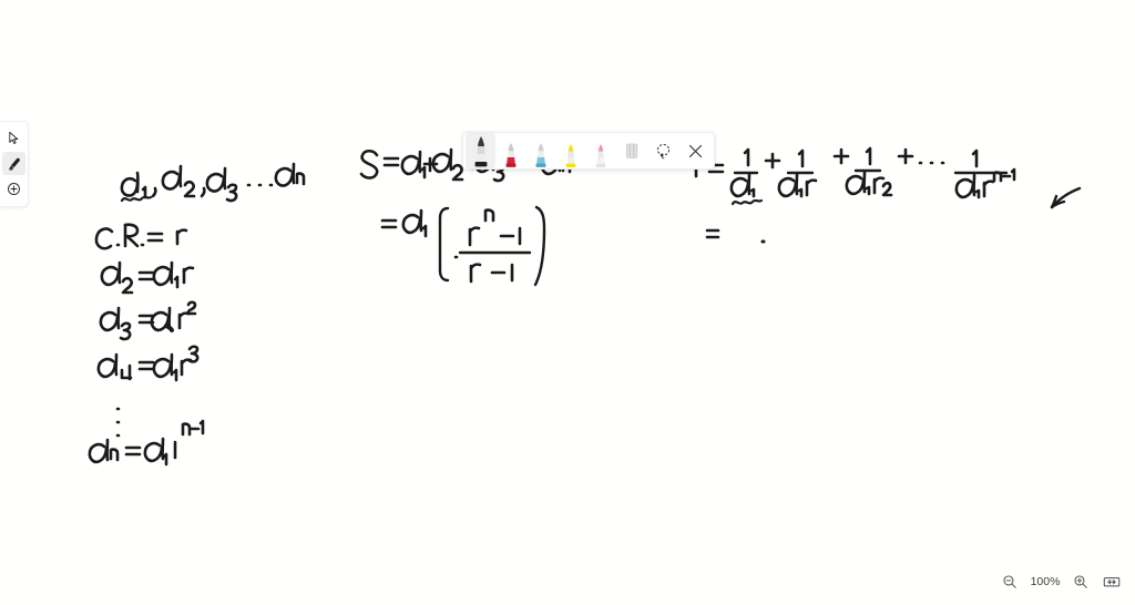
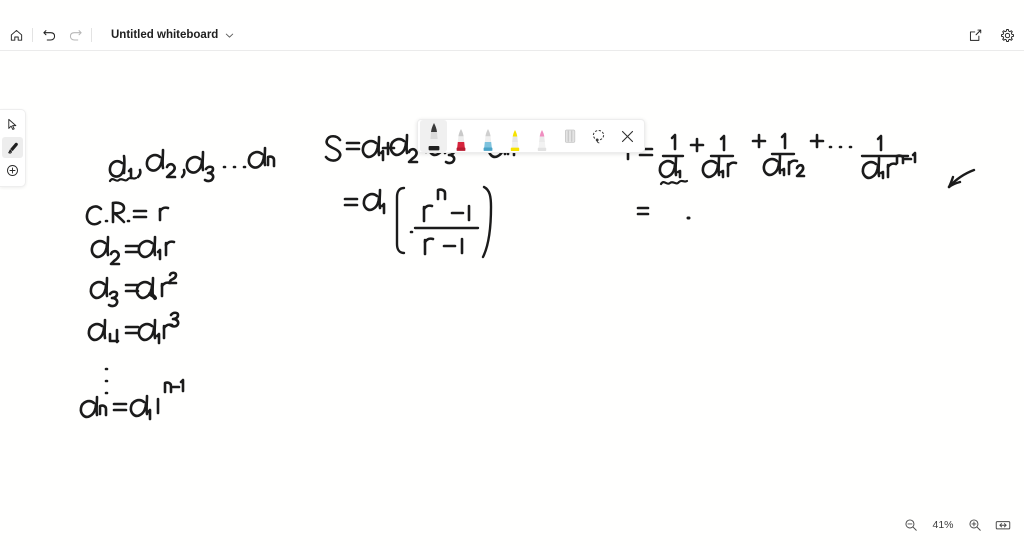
+ Untitled whiteboard
- 100%
+ 41%
